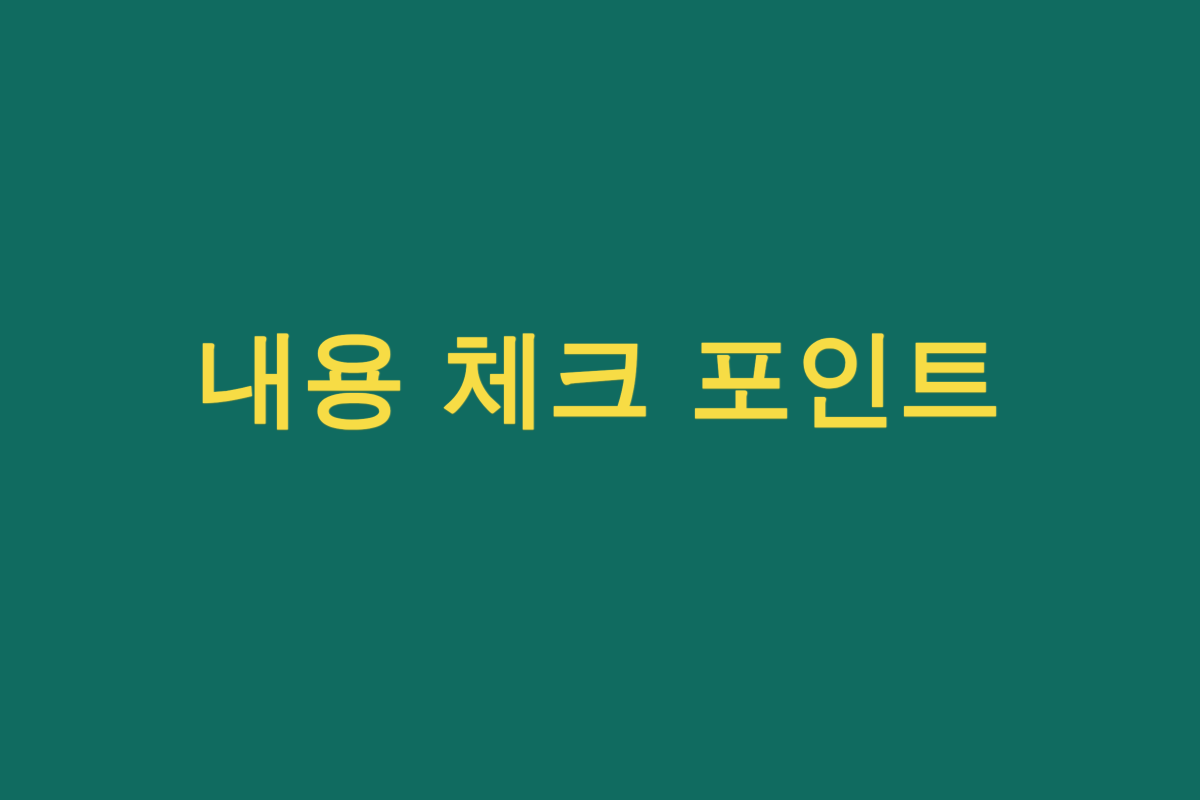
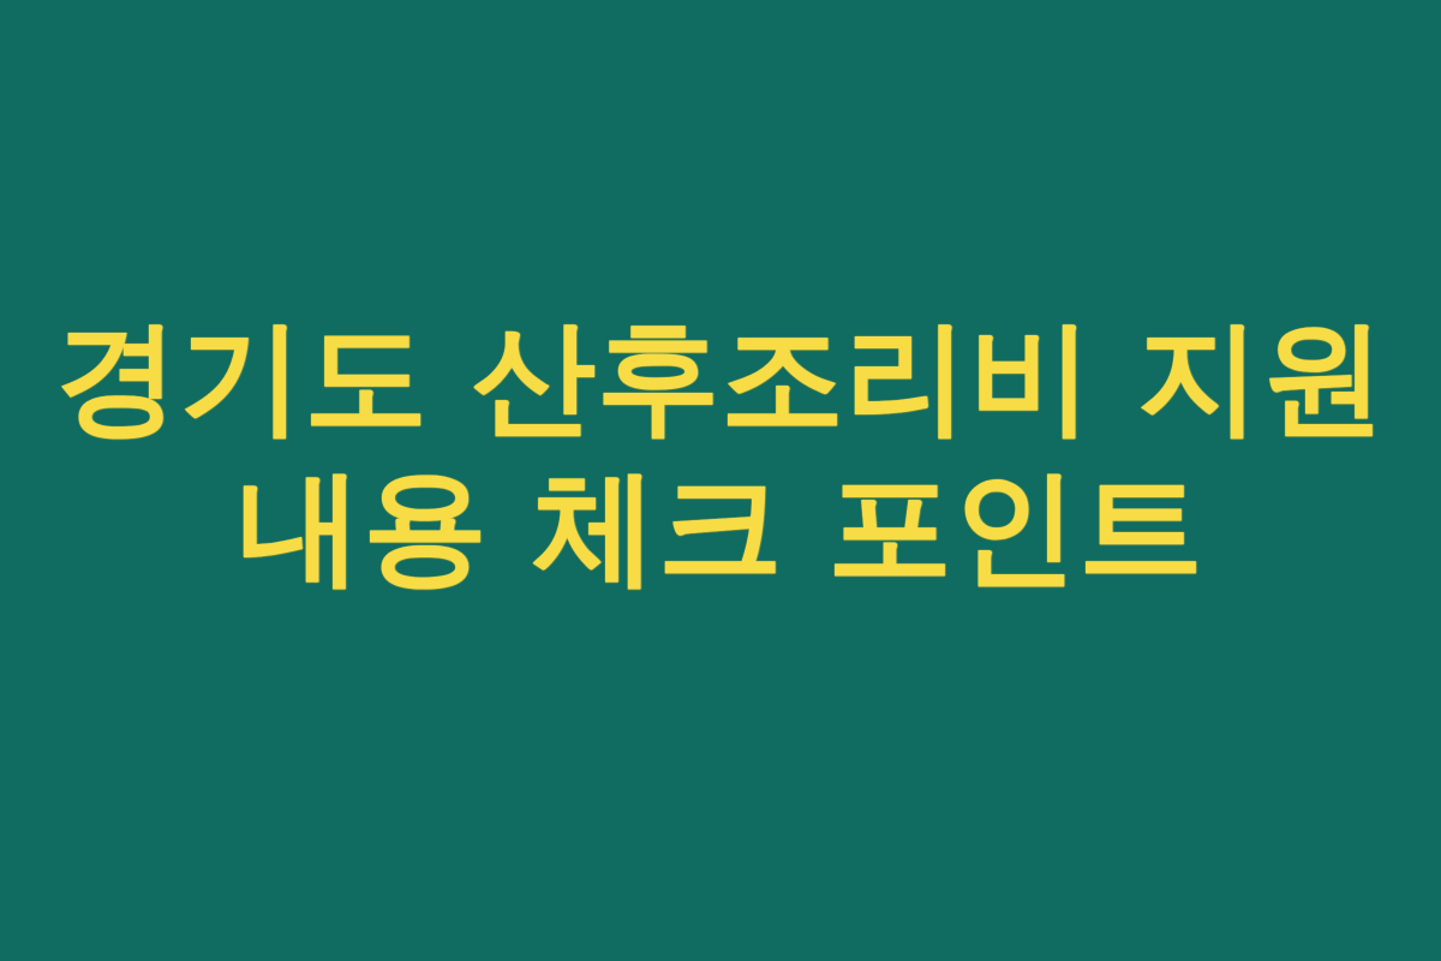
+ 경기도 산후조리비 지원
  내용 체크 포인트
